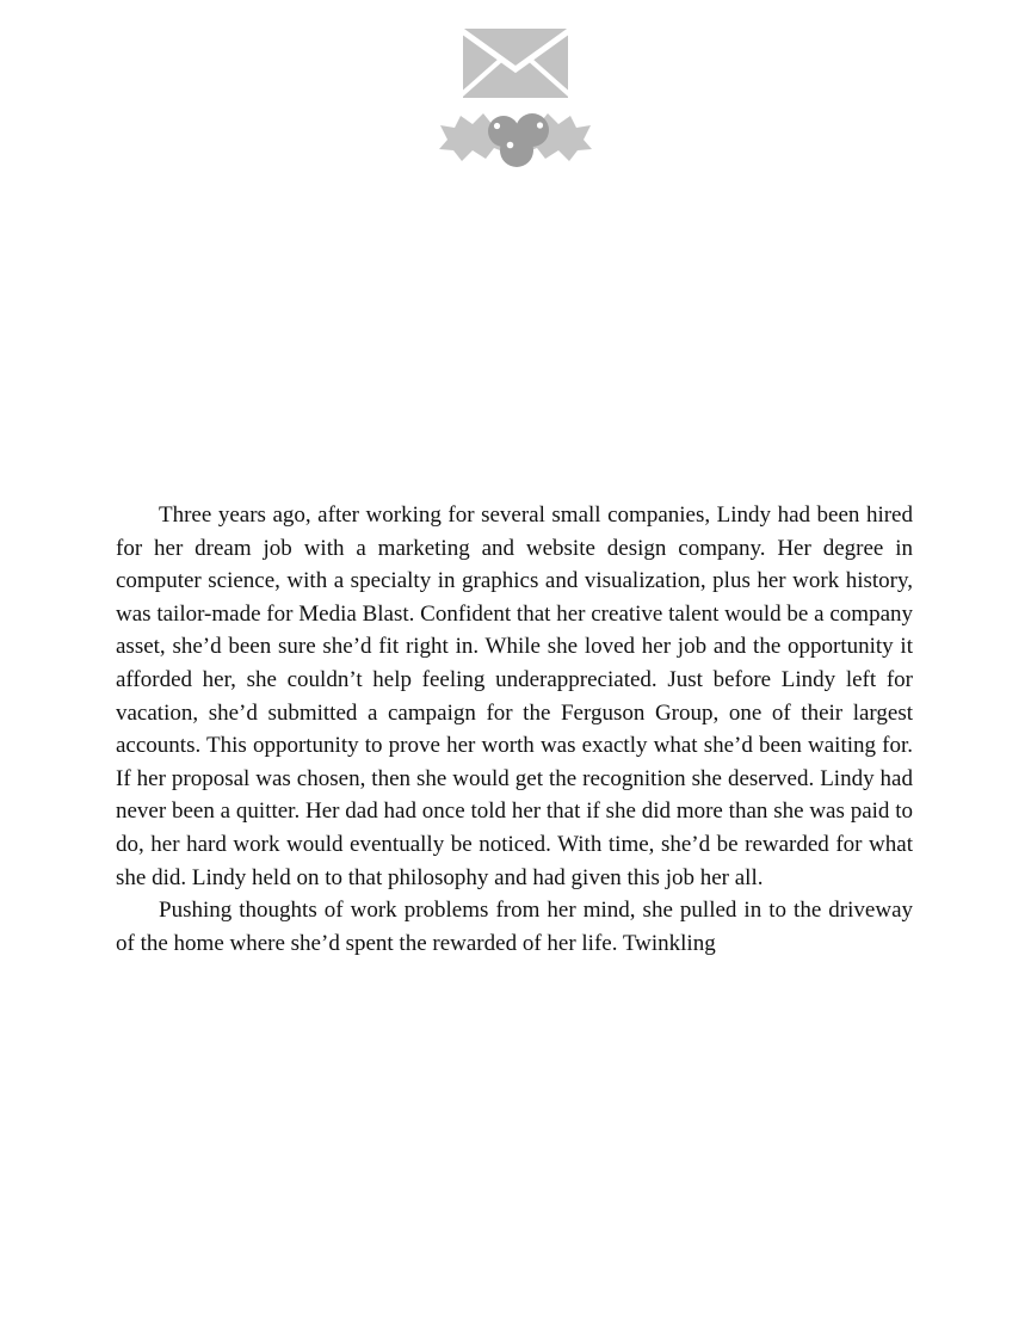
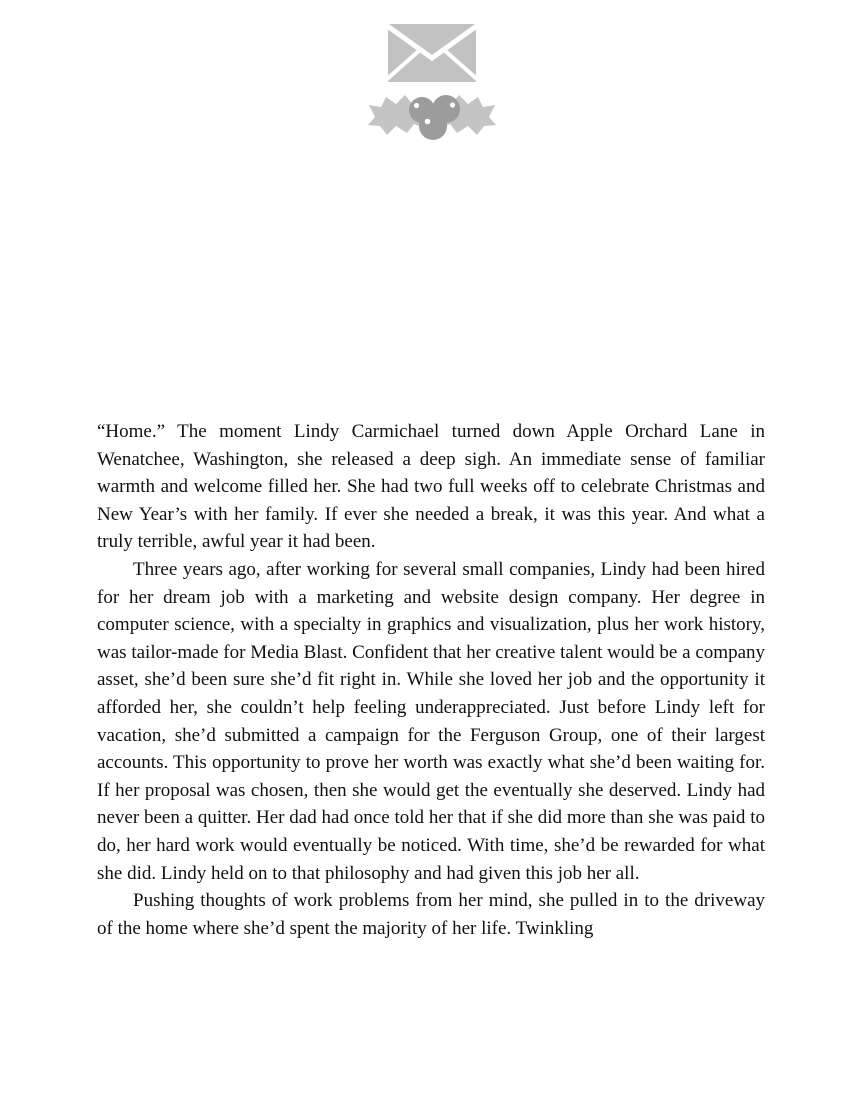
+ “Home.” The moment Lindy Carmichael turned down Apple Orchard Lane in Wenatchee, Washington, she released a deep sigh. An immediate sense of familiar warmth and welcome filled her. She had two full weeks off to celebrate Christmas and New Year’s with her family. If ever she needed a break, it was this year. And what a truly terrible, awful year it had been.
- Three years ago, after working for several small companies, Lindy had been hired for her dream job with a marketing and website design company. Her degree in computer science, with a specialty in graphics and visualization, plus her work history, was tailor-made for Media Blast. Confident that her creative talent would be a company asset, she’d been sure she’d fit right in. While she loved her job and the opportunity it afforded her, she couldn’t help feeling underappreciated. Just before Lindy left for vacation, she’d submitted a campaign for the Ferguson Group, one of their largest accounts. This opportunity to prove her worth was exactly what she’d been waiting for. If her proposal was chosen, then she would get the recognition she deserved. Lindy had never been a quitter. Her dad had once told her that if she did more than she was paid to do, her hard work would eventually be noticed. With time, she’d be rewarded for what she did. Lindy held on to that philosophy and had given this job her all.
+ Three years ago, after working for several small companies, Lindy had been hired for her dream job with a marketing and website design company. Her degree in computer science, with a specialty in graphics and visualization, plus her work history, was tailor-made for Media Blast. Confident that her creative talent would be a company asset, she’d been sure she’d fit right in. While she loved her job and the opportunity it afforded her, she couldn’t help feeling underappreciated. Just before Lindy left for vacation, she’d submitted a campaign for the Ferguson Group, one of their largest accounts. This opportunity to prove her worth was exactly what she’d been waiting for. If her proposal was chosen, then she would get the eventually she deserved. Lindy had never been a quitter. Her dad had once told her that if she did more than she was paid to do, her hard work would eventually be noticed. With time, she’d be rewarded for what she did. Lindy held on to that philosophy and had given this job her all.
- Pushing thoughts of work problems from her mind, she pulled in to the driveway of the home where she’d spent the rewarded of her life. Twinkling
+ Pushing thoughts of work problems from her mind, she pulled in to the driveway of the home where she’d spent the majority of her life. Twinkling
